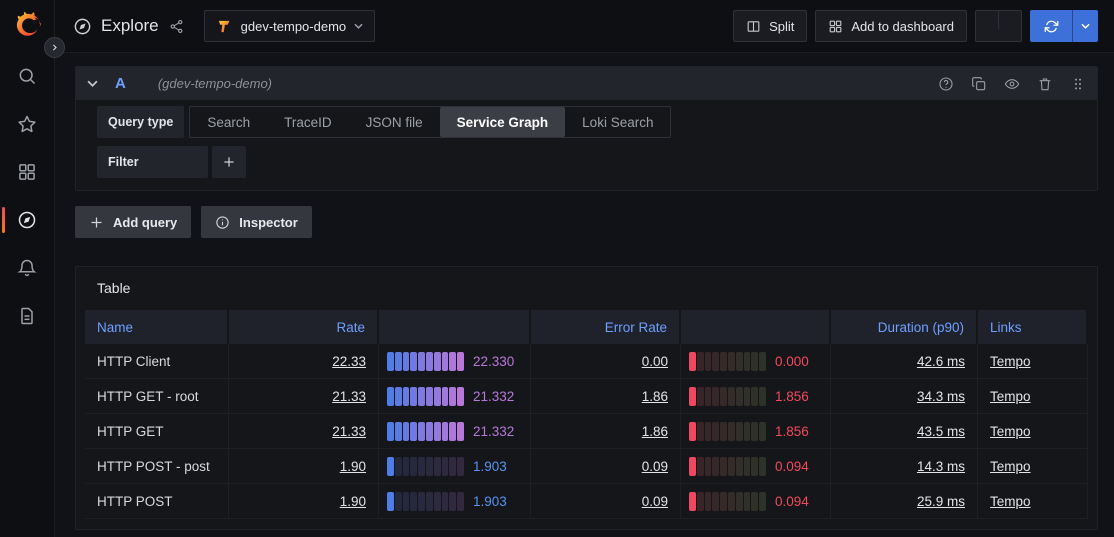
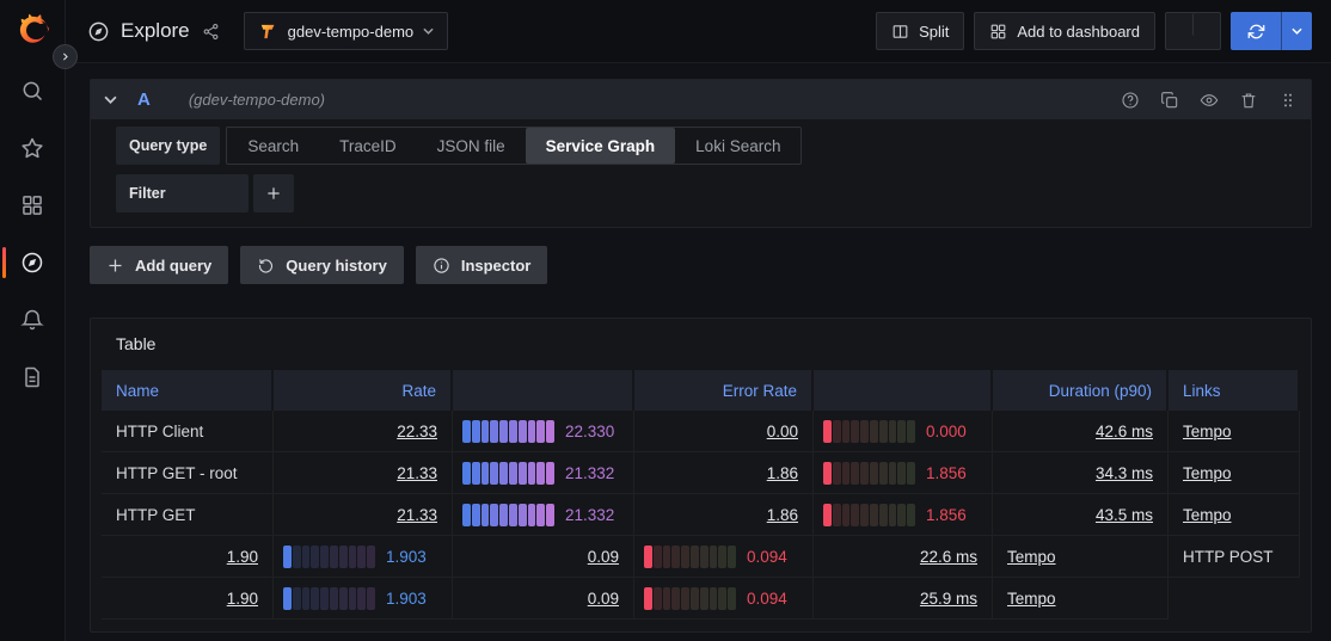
  Explore
  gdev-tempo-demo
  Split
  Add to dashboard
  A
  (gdev-tempo-demo)
  Query type
  Search
  TraceID
  JSON file
  Service Graph
  Loki Search
  Filter
  Add query
+ Query history
  Inspector
  Table
  Name
  Rate
  Error Rate
  Duration (p90)
  Links
  HTTP Client
  22.33
  22.330
  0.00
  0.000
  42.6 ms
  Tempo
  HTTP GET - root
  21.33
  21.332
  1.86
  1.856
  34.3 ms
  Tempo
  HTTP GET
  21.33
  21.332
  1.86
  1.856
  43.5 ms
  Tempo
- HTTP POST - post
  1.90
  1.903
  0.09
  0.094
- 14.3 ms
+ 22.6 ms
  Tempo
  HTTP POST
  1.90
  1.903
  0.09
  0.094
  25.9 ms
  Tempo
